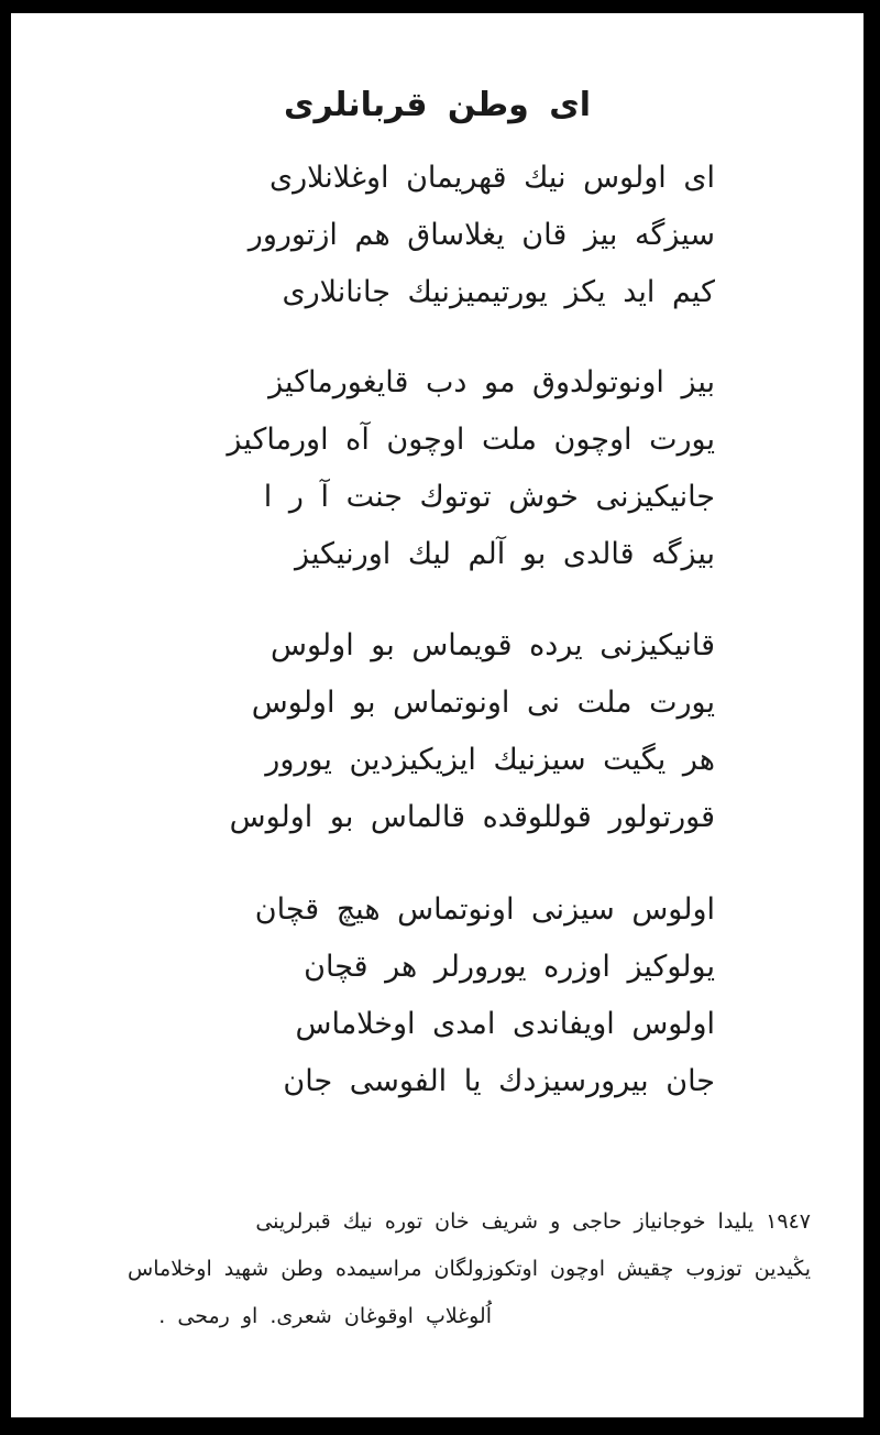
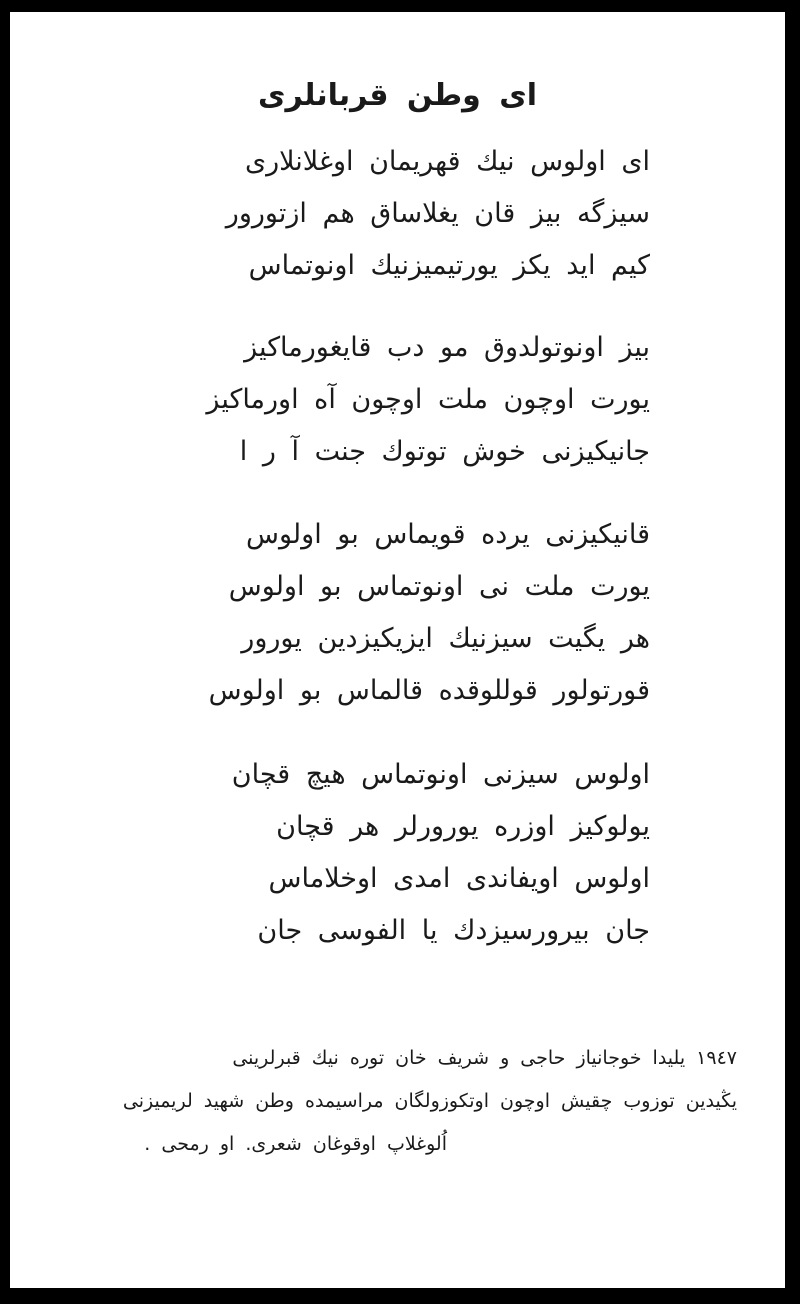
  ای وطن قربانلری
  ای اولوس نیك قهریمان اوغلانلاری
  سیزگه بیز قان یغلاساق هم ازتورور
- کیم اید یکز یورتیمیزنیك جانانلاری
+ کیم اید یکز یورتیمیزنیك اونوتماس
  بیز اونوتولدوق مو دب قایغورماکیز
  یورت اوچون ملت اوچون آه اورماکیز
  جانیکیزنی خوش توتوك جنت آ ر ا
- بیزگه قالدی بو آلم لیك اورنیکیز
  قانیکیزنی یرده قویماس بو اولوس
  یورت ملت نی اونوتماس بو اولوس
  هر یگیت سیزنیك ایزیکیزدین یورور
  قورتولور قوللوقده قالماس بو اولوس
  اولوس سیزنی اونوتماس هیچ قچان
  یولوکیز اوزره یورورلر هر قچان
  اولوس اویفاندی امدی اوخلاماس
  جان بیرورسیزدك یا الفوسی جان
  ١٩٤٧ یلیدا خوجانیاز حاجی و شریف خان توره نیك قبرلرینی
- یڭیدین توزوب چقیش اوچون اوتکوزولگان مراسیمده وطن شهید اوخلاماس
+ یڭیدین توزوب چقیش اوچون اوتکوزولگان مراسیمده وطن شهید لریمیزنی
  اُلوغلاپ اوقوغان شعری. او رمحی .
